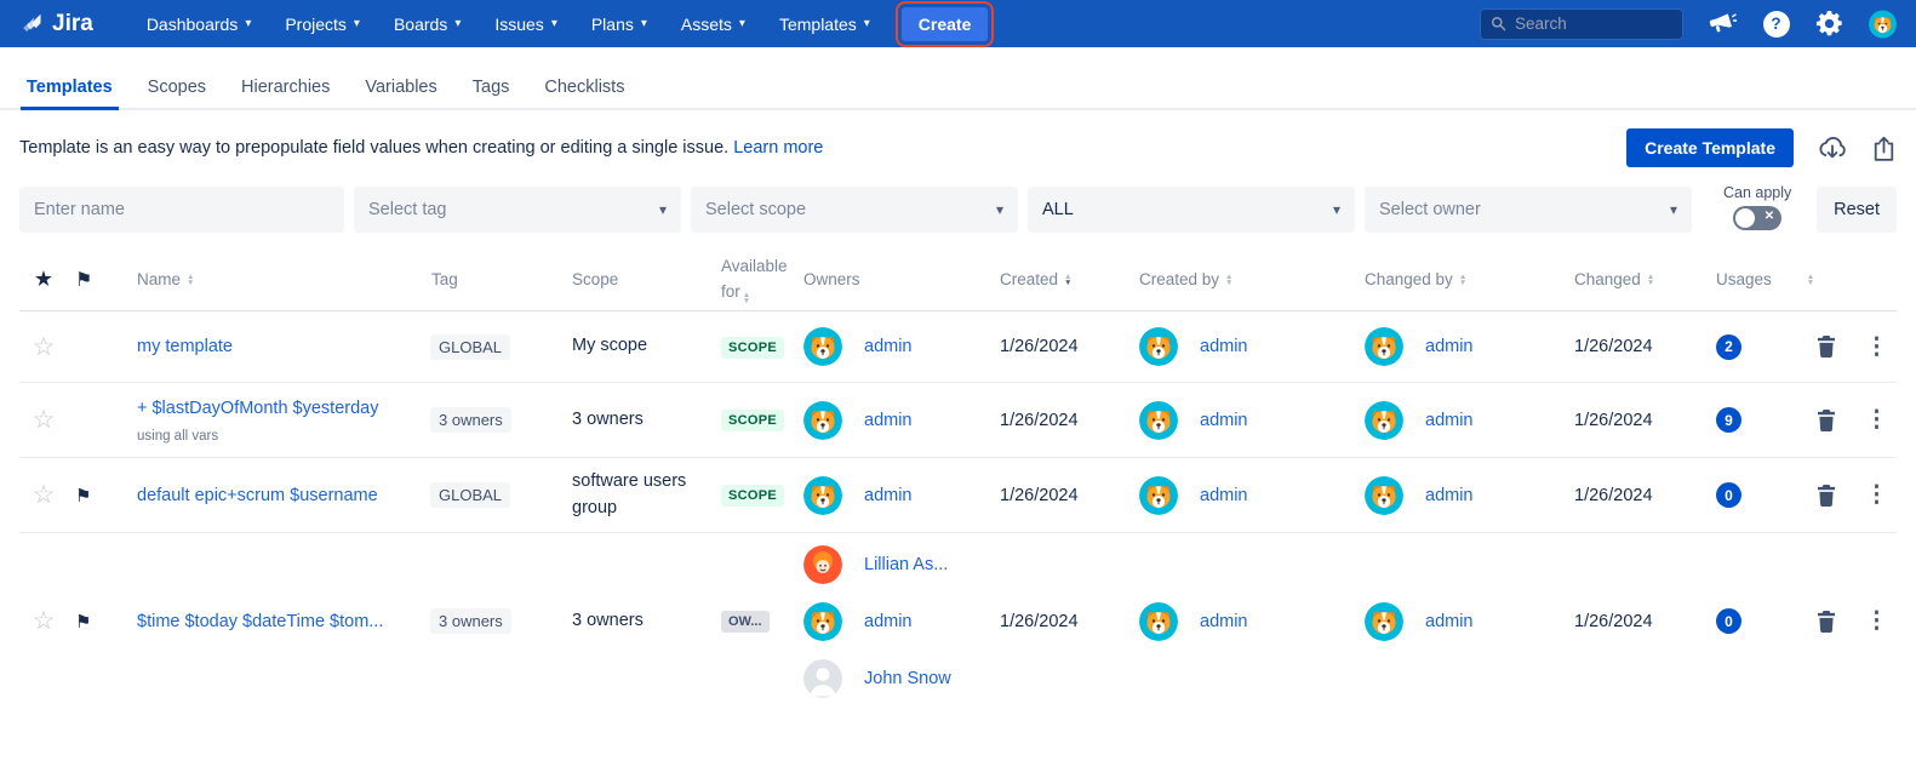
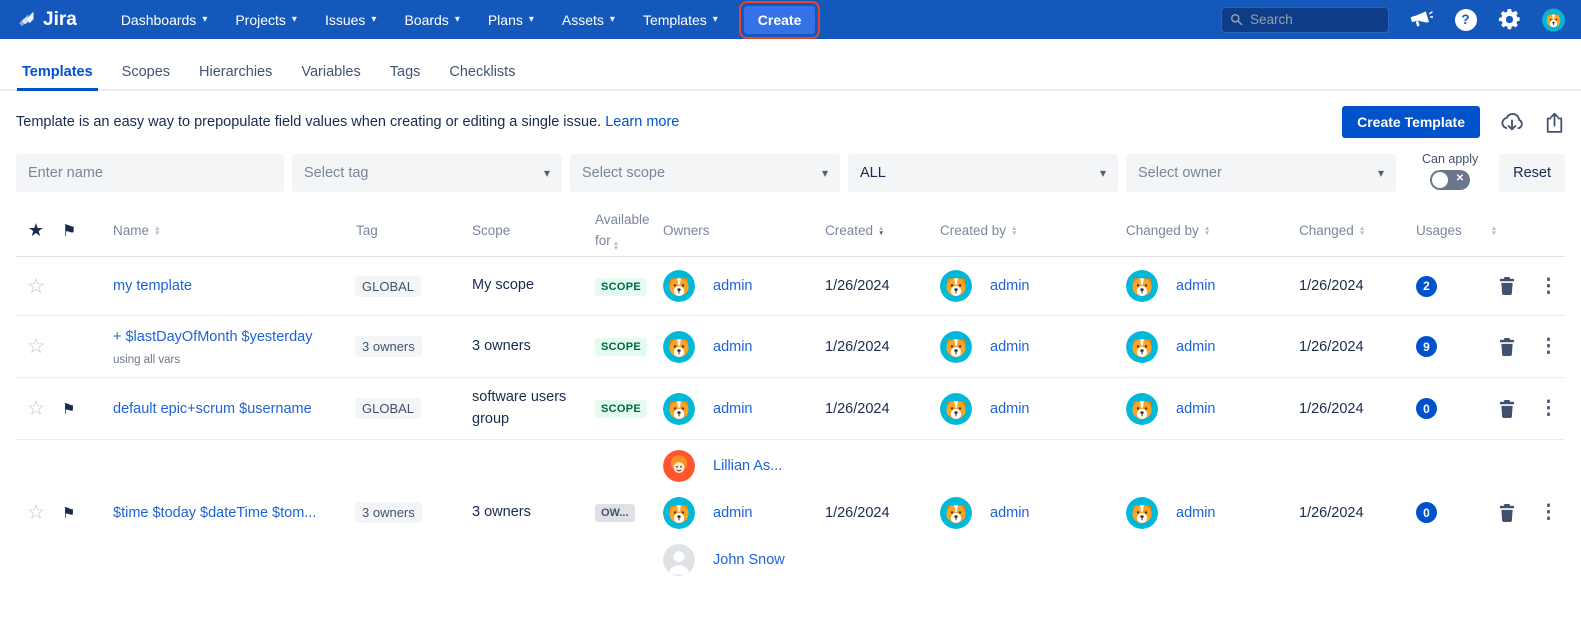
  Jira
  Dashboards
  ▾
  Projects
  ▾
- Boards
+ Issues
  ▾
- Issues
+ Boards
  ▾
  Plans
  ▾
  Assets
  ▾
  Templates
  ▾
  Create
  Search
  ?
  Templates
  Scopes
  Hierarchies
  Variables
  Tags
  Checklists
  Template is an easy way to prepopulate field values when creating or editing a single issue. Learn more
  Create Template
  Enter name
  Select tag
  ▾
  Select scope
  ▾
  ALL
  ▾
  Select owner
  ▾
  Can apply
  ✕
  Reset
  ★
  ⚑
  Name
  Tag
  Scope
  Available for
  Owners
  Created
  Created by
  Changed by
  Changed
  Usages
  ☆
  my template
  GLOBAL
  My scope
  SCOPE
  admin
  1/26/2024
  admin
  admin
  1/26/2024
  2
  ⋮
  ☆
  + $lastDayOfMonth $yesterday
  using all vars
  3 owners
  3 owners
  SCOPE
  admin
  1/26/2024
  admin
  admin
  1/26/2024
  9
  ⋮
  ☆
  ⚑
  default epic+scrum $username
  GLOBAL
  software users group
  SCOPE
  admin
  1/26/2024
  admin
  admin
  1/26/2024
  0
  ⋮
  ☆
  ⚑
  $time $today $dateTime $tom...
  3 owners
  3 owners
  OW...
  Lillian As...
  admin
  John Snow
  1/26/2024
  admin
  admin
  1/26/2024
  0
  ⋮
